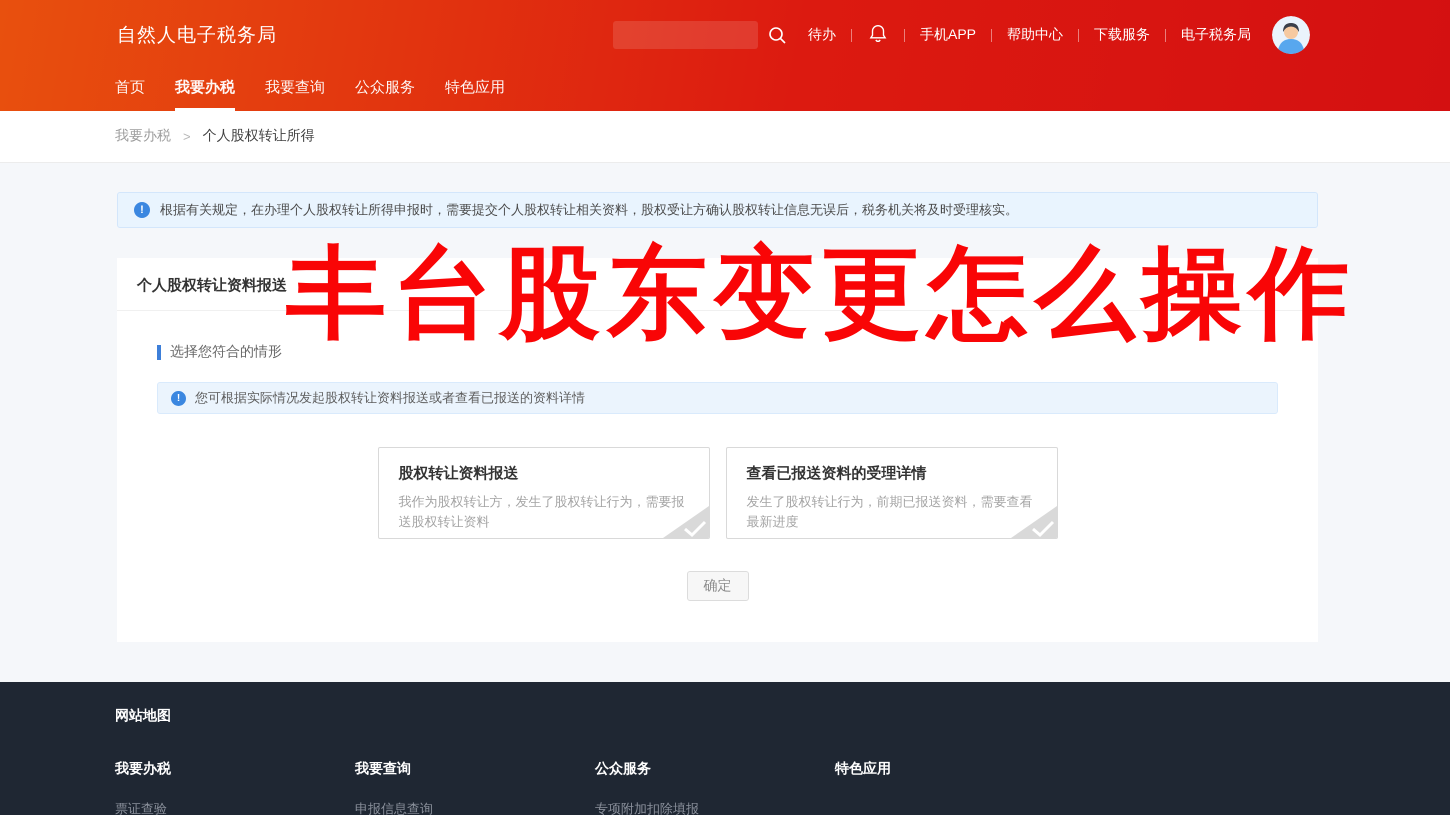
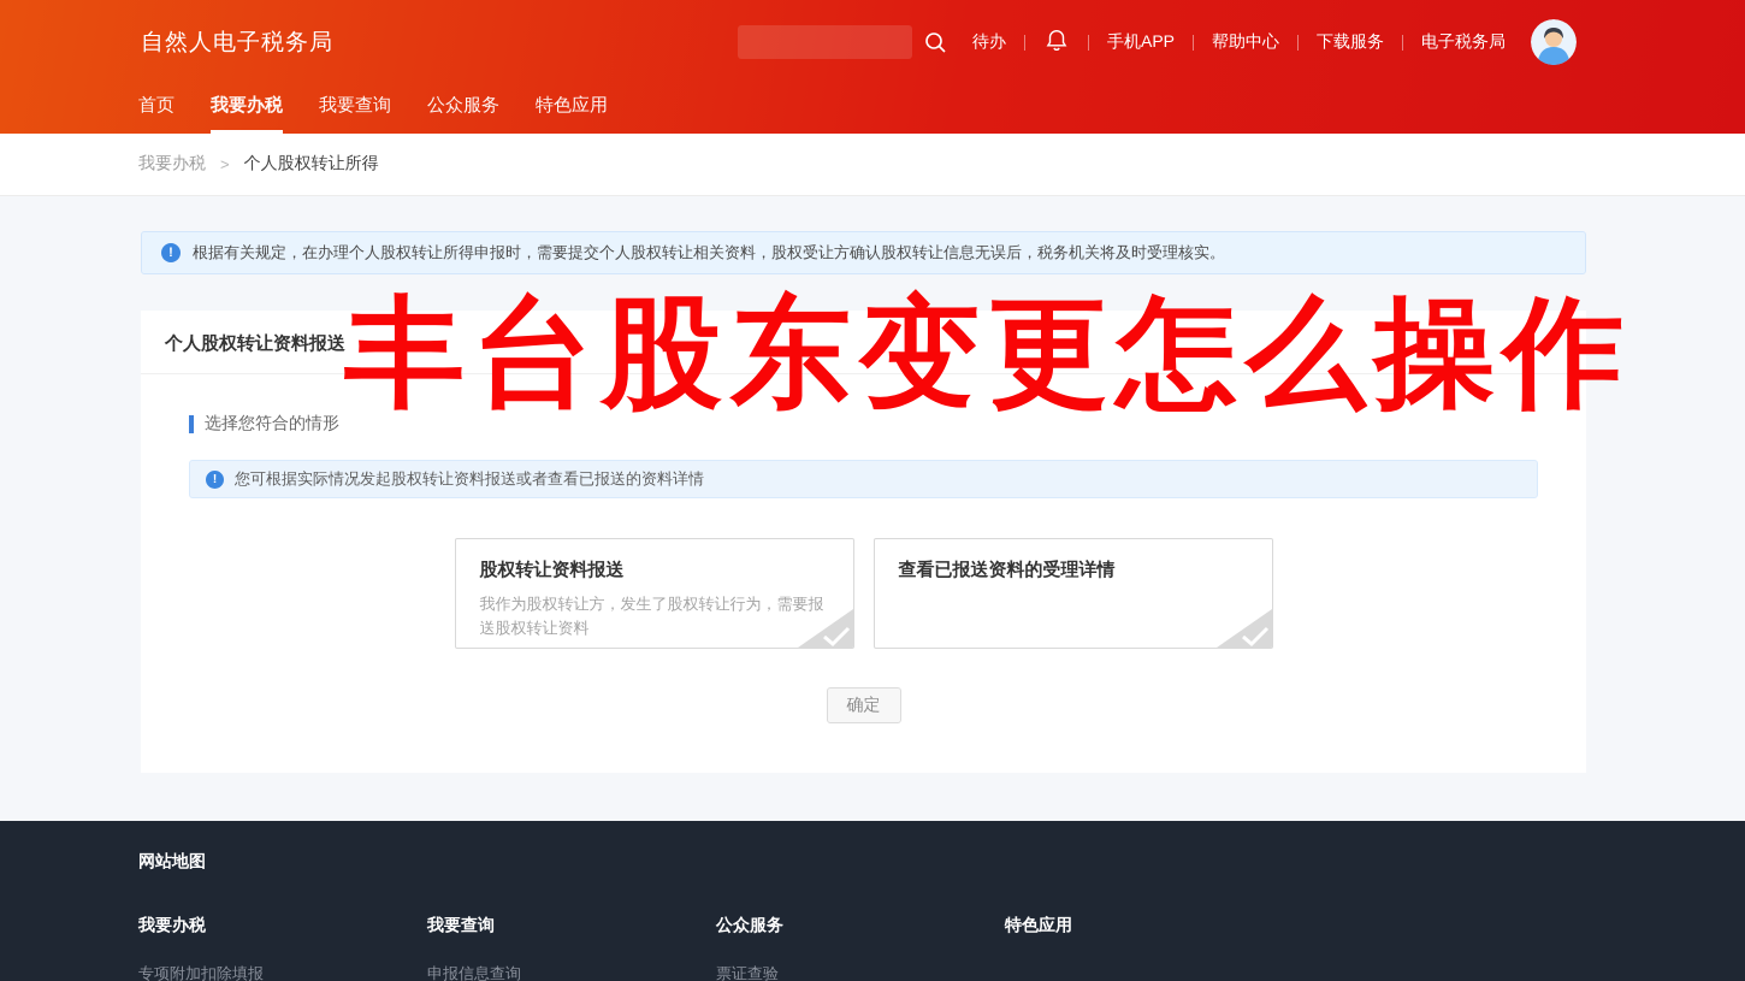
  自然人电子税务局
  待办
  手机APP
  帮助中心
  下载服务
  电子税务局
  首页
  我要办税
  我要查询
  公众服务
  特色应用
  我要办税
  >
  个人股权转让所得
  !
  根据有关规定，在办理个人股权转让所得申报时，需要提交个人股权转让相关资料，股权受让方确认股权转让信息无误后，税务机关将及时受理核实。
  个人股权转让资料报送
  选择您符合的情形
  !
  您可根据实际情况发起股权转让资料报送或者查看已报送的资料详情
  股权转让资料报送
  我作为股权转让方，发生了股权转让行为，需要报送股权转让资料
  查看已报送资料的受理详情
- 发生了股权转让行为，前期已报送资料，需要查看最新进度
  确定
  丰台股东变更怎么操作
  网站地图
  我要办税
- 票证查验
+ 专项附加扣除填报
  我要查询
  申报信息查询
  公众服务
- 专项附加扣除填报
+ 票证查验
  特色应用
